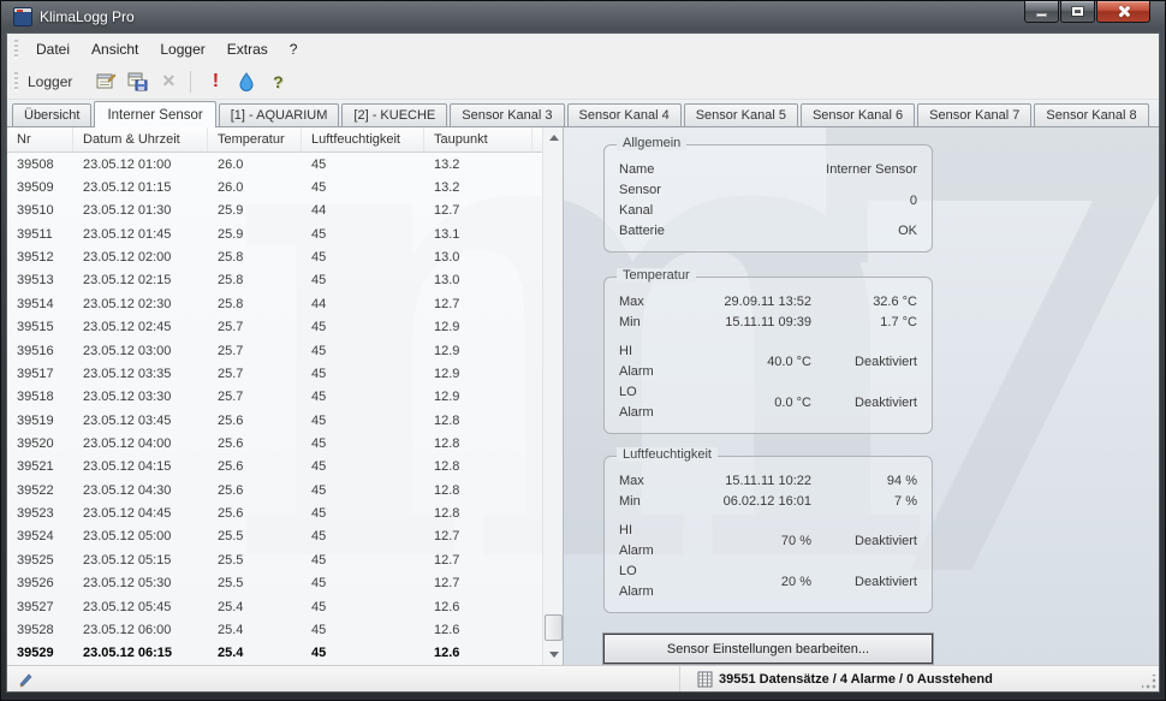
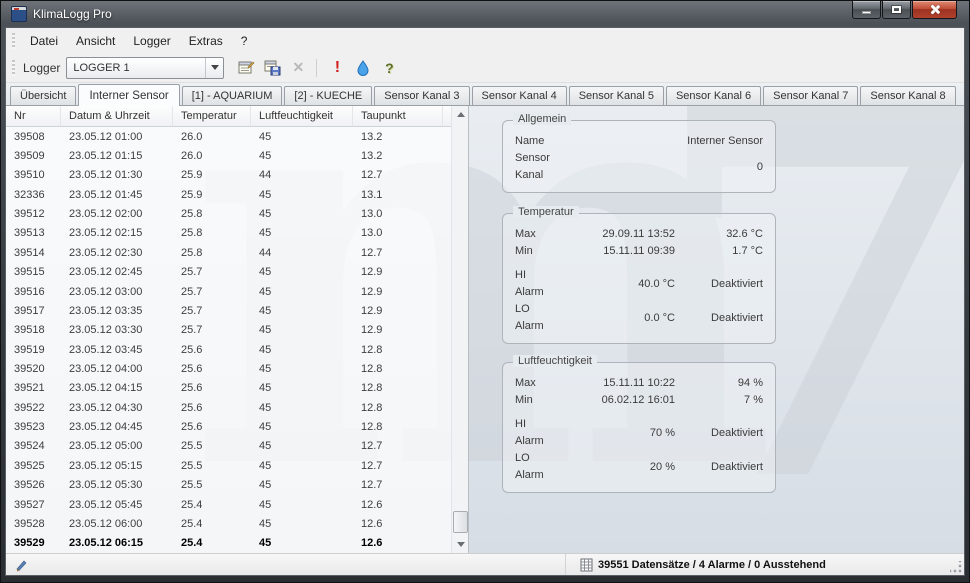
  KlimaLogg Pro
  Datei
  Ansicht
  Logger
  Extras
  ?
  Logger
+ LOGGER 1
  ✕
  !
  ?
  Übersicht
  Interner Sensor
  [1] - AQUARIUM
  [2] - KUECHE
  Sensor Kanal 3
  Sensor Kanal 4
  Sensor Kanal 5
  Sensor Kanal 6
  Sensor Kanal 7
  Sensor Kanal 8
  m
  7
  Nr
  Datum & Uhrzeit
  Temperatur
  Luftfeuchtigkeit
  Taupunkt
  39508
  23.05.12 01:00
  26.0
  45
  13.2
  39509
  23.05.12 01:15
  26.0
  45
  13.2
  39510
  23.05.12 01:30
  25.9
  44
  12.7
- 39511
+ 32336
  23.05.12 01:45
  25.9
  45
  13.1
  39512
  23.05.12 02:00
  25.8
  45
  13.0
  39513
  23.05.12 02:15
  25.8
  45
  13.0
  39514
  23.05.12 02:30
  25.8
  44
  12.7
  39515
  23.05.12 02:45
  25.7
  45
  12.9
  39516
  23.05.12 03:00
  25.7
  45
  12.9
  39517
  23.05.12 03:35
  25.7
  45
  12.9
  39518
  23.05.12 03:30
  25.7
  45
  12.9
  39519
  23.05.12 03:45
  25.6
  45
  12.8
  39520
  23.05.12 04:00
  25.6
  45
  12.8
  39521
  23.05.12 04:15
  25.6
  45
  12.8
  39522
  23.05.12 04:30
  25.6
  45
  12.8
  39523
  23.05.12 04:45
  25.6
  45
  12.8
  39524
  23.05.12 05:00
  25.5
  45
  12.7
  39525
  23.05.12 05:15
  25.5
  45
  12.7
  39526
  23.05.12 05:30
  25.5
  45
  12.7
  39527
  23.05.12 05:45
  25.4
  45
  12.6
  39528
  23.05.12 06:00
  25.4
  45
  12.6
  39529
  23.05.12 06:15
  25.4
  45
  12.6
  Allgemein
  Name
  Interner Sensor
  Sensor Kanal
  0
- Batterie
- OK
  Temperatur
  Max
  29.09.11 13:52
  32.6 °C
  Min
  15.11.11 09:39
  1.7 °C
  HI Alarm
  40.0 °C
  Deaktiviert
  LO Alarm
  0.0 °C
  Deaktiviert
  Luftfeuchtigkeit
  Max
  15.11.11 10:22
  94 %
  Min
  06.02.12 16:01
  7 %
  HI Alarm
  70 %
  Deaktiviert
  LO Alarm
  20 %
  Deaktiviert
- Sensor Einstellungen bearbeiten...
  39551 Datensätze / 4 Alarme / 0 Ausstehend
